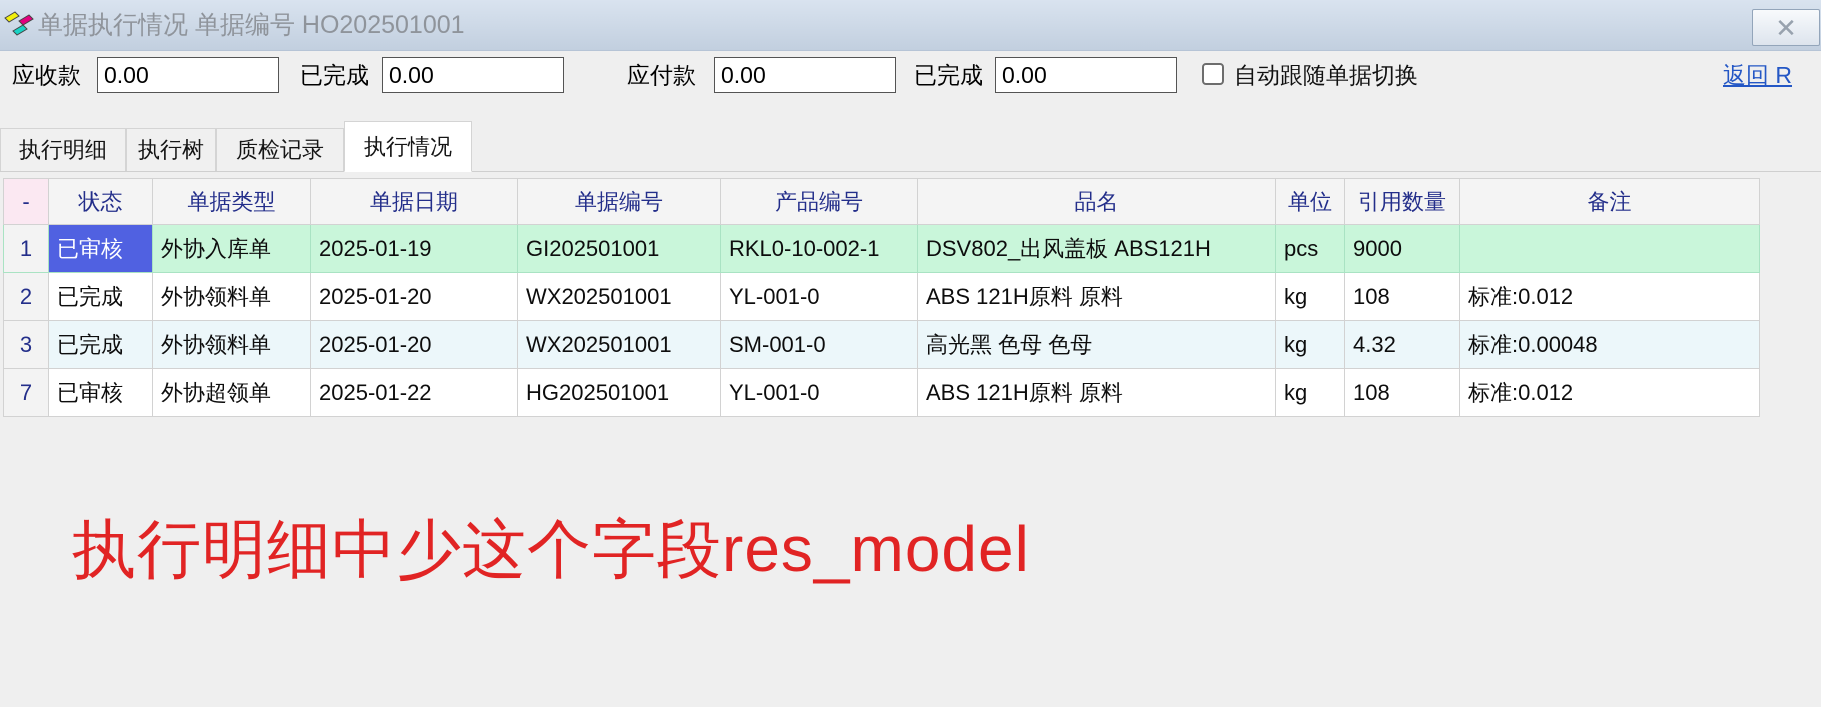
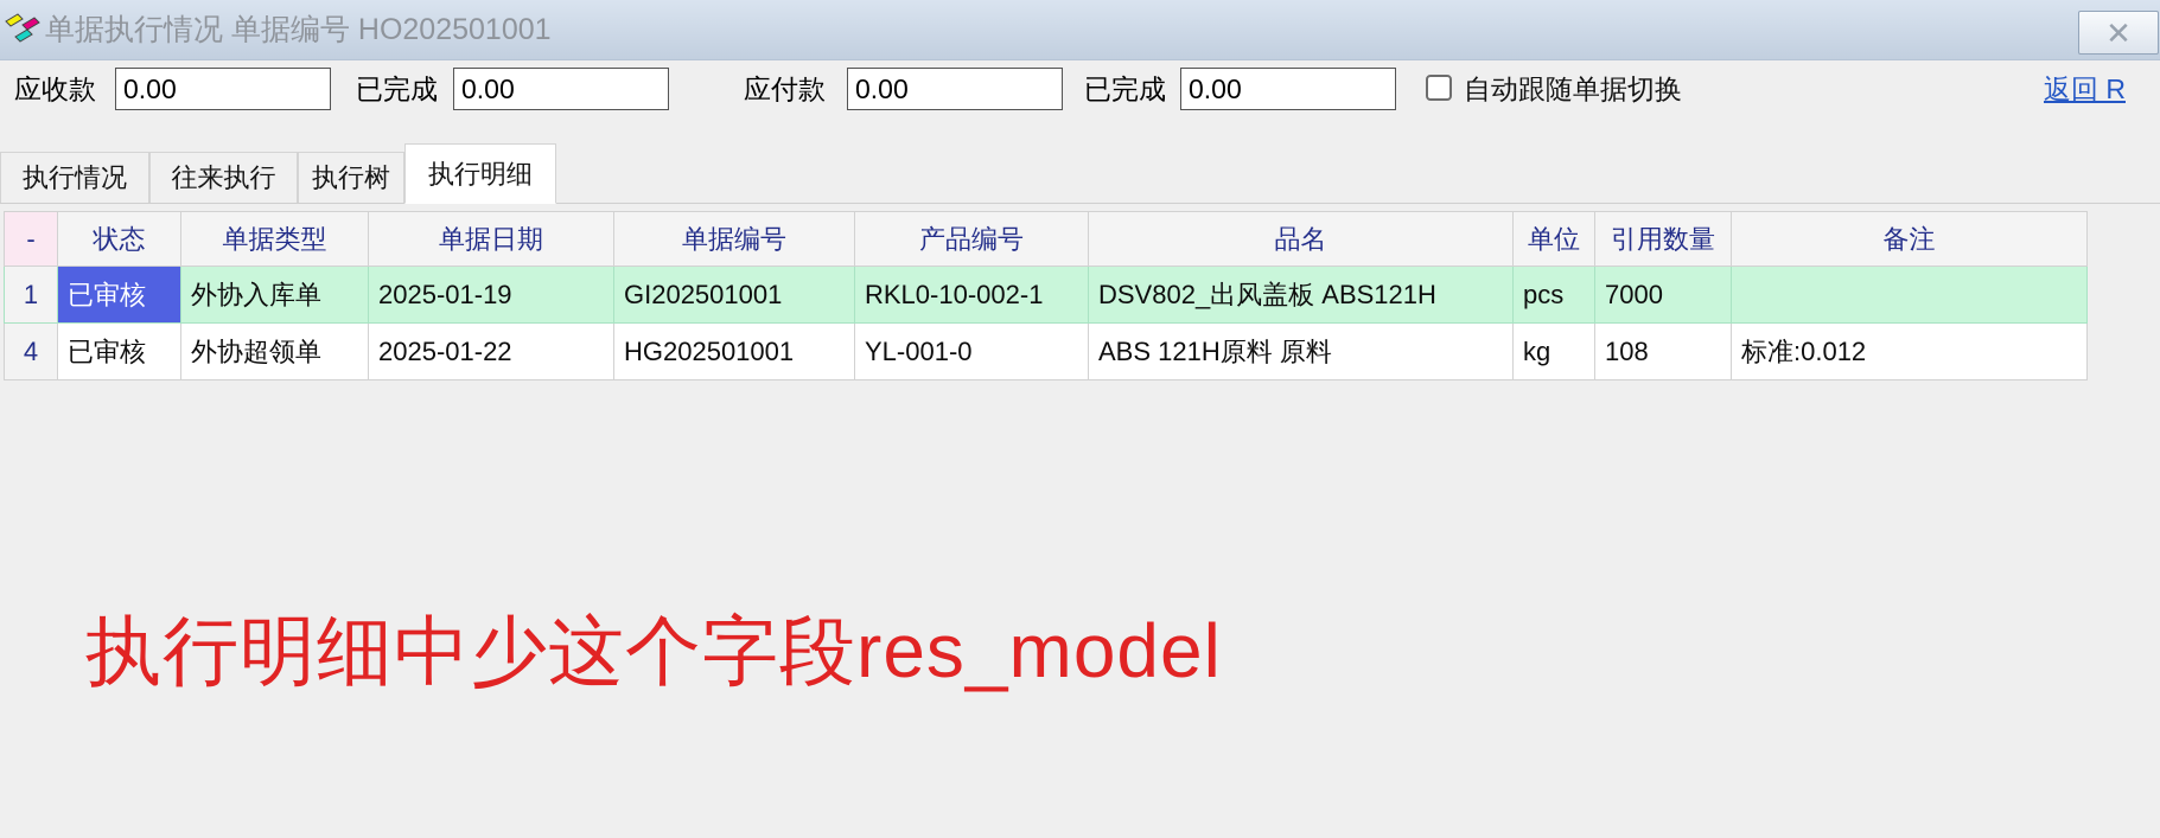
  单据执行情况 单据编号 HO202501001
  ✕
  应收款
  0.00
  已完成
  0.00
  应付款
  0.00
  已完成
  0.00
  自动跟随单据切换
  返回 R
- 执行明细
+ 执行情况
+ 往来执行
  执行树
- 质检记录
- 执行情况
+ 执行明细
  -	状态	单据类型	单据日期	单据编号	产品编号	品名	单位	引用数量	备注
- 1	已审核	外协入库单	2025-01-19	GI202501001	RKL0-10-002-1	DSV802_出风盖板 ABS121H	pcs	9000
+ 1	已审核	外协入库单	2025-01-19	GI202501001	RKL0-10-002-1	DSV802_出风盖板 ABS121H	pcs	7000
- 2	已完成	外协领料单	2025-01-20	WX202501001	YL-001-0	ABS 121H原料 原料	kg	108	标准:0.012
- 3	已完成	外协领料单	2025-01-20	WX202501001	SM-001-0	高光黑 色母 色母	kg	4.32	标准:0.00048
- 7	已审核	外协超领单	2025-01-22	HG202501001	YL-001-0	ABS 121H原料 原料	kg	108	标准:0.012
+ 4	已审核	外协超领单	2025-01-22	HG202501001	YL-001-0	ABS 121H原料 原料	kg	108	标准:0.012
  执行明细中少这个字段res_model
